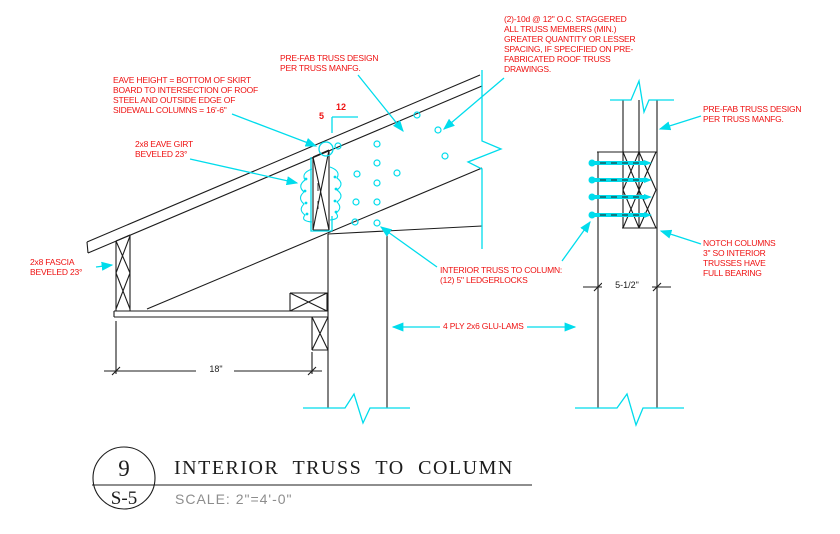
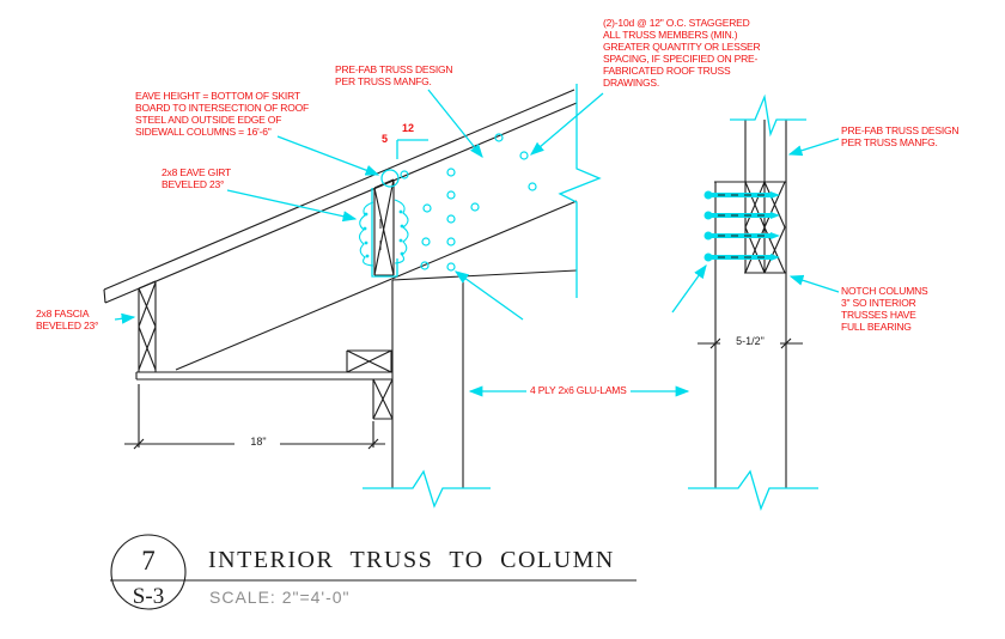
  (2)-10d @ 12" O.C. STAGGERED
  ALL TRUSS MEMBERS (MIN.)
  GREATER QUANTITY OR LESSER
  SPACING, IF SPECIFIED ON PRE-
  FABRICATED ROOF TRUSS
  DRAWINGS.
  EAVE HEIGHT = BOTTOM OF SKIRT
  BOARD TO INTERSECTION OF ROOF
  STEEL AND OUTSIDE EDGE OF
  SIDEWALL COLUMNS = 16'-6"
  PRE-FAB TRUSS DESIGN
  PER TRUSS MANFG.
  2x8 EAVE GIRT
  BEVELED 23°
  2x8 FASCIA
  BEVELED 23°
- INTERIOR TRUSS TO COLUMN:
- (12) 5" LEDGERLOCKS
  4 PLY 2x6 GLU-LAMS
  PRE-FAB TRUSS DESIGN
  PER TRUSS MANFG.
  NOTCH COLUMNS
  3" SO INTERIOR
  TRUSSES HAVE
  FULL BEARING
  12
  5
  18"
  5-1/2"
- 9
+ 7
- S-5
+ S-3
  INTERIOR TRUSS TO COLUMN
  SCALE: 2"=4'-0"
